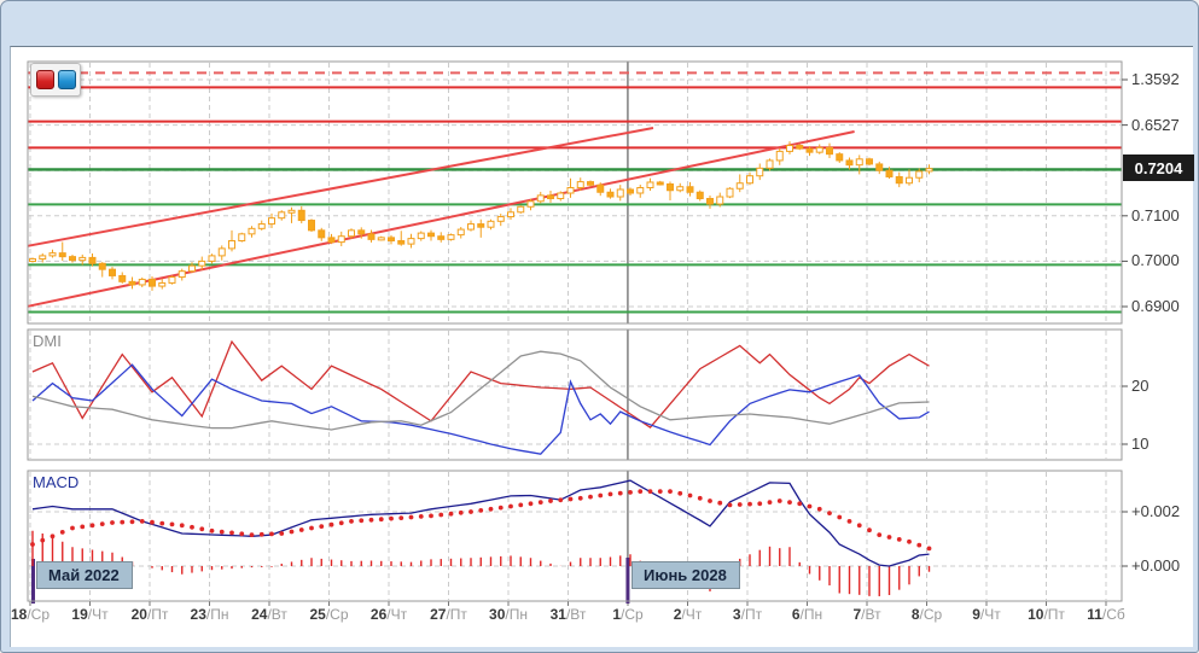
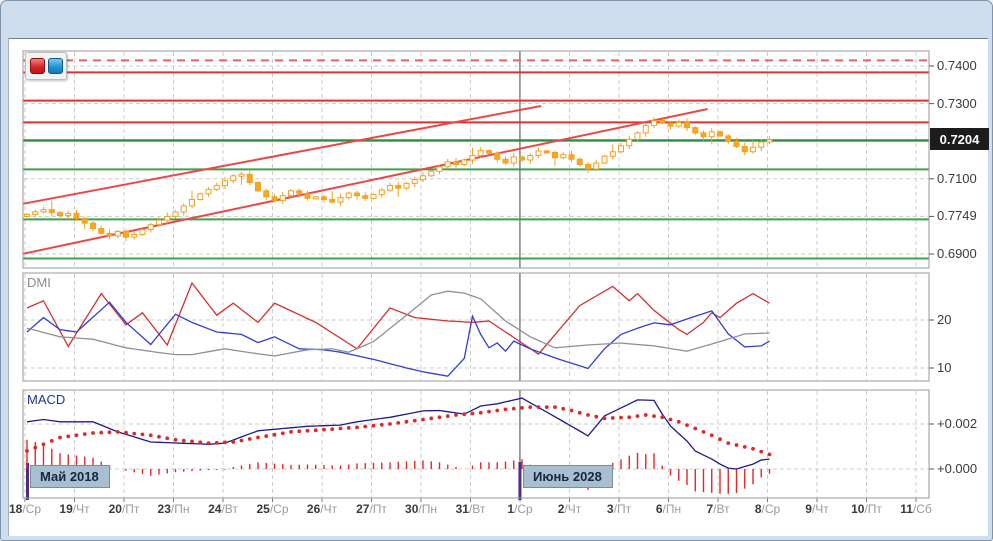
  DMI
  MACD
  0.7204
- Май 2022
+ Май 2018
  Июнь 2028
- 1.3592
+ 0.7400
- 0.6527
+ 0.7300
  0.7100
- 0.7000
+ 0.7749
  0.6900
  20
  10
  +0.002
  +0.000
  18/Ср
  19/Чт
  20/Пт
  23/Пн
  24/Вт
  25/Ср
  26/Чт
  27/Пт
  30/Пн
  31/Вт
  1/Ср
  2/Чт
  3/Пт
  6/Пн
  7/Вт
  8/Ср
  9/Чт
  10/Пт
  11/Сб
